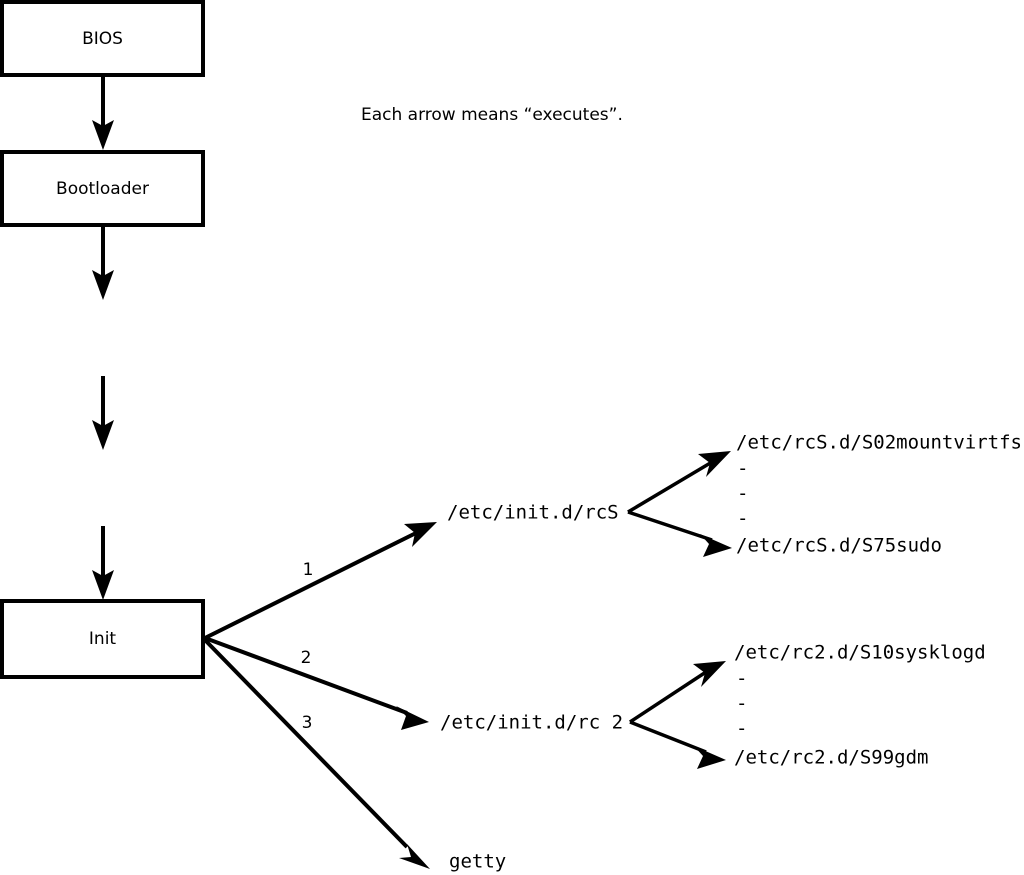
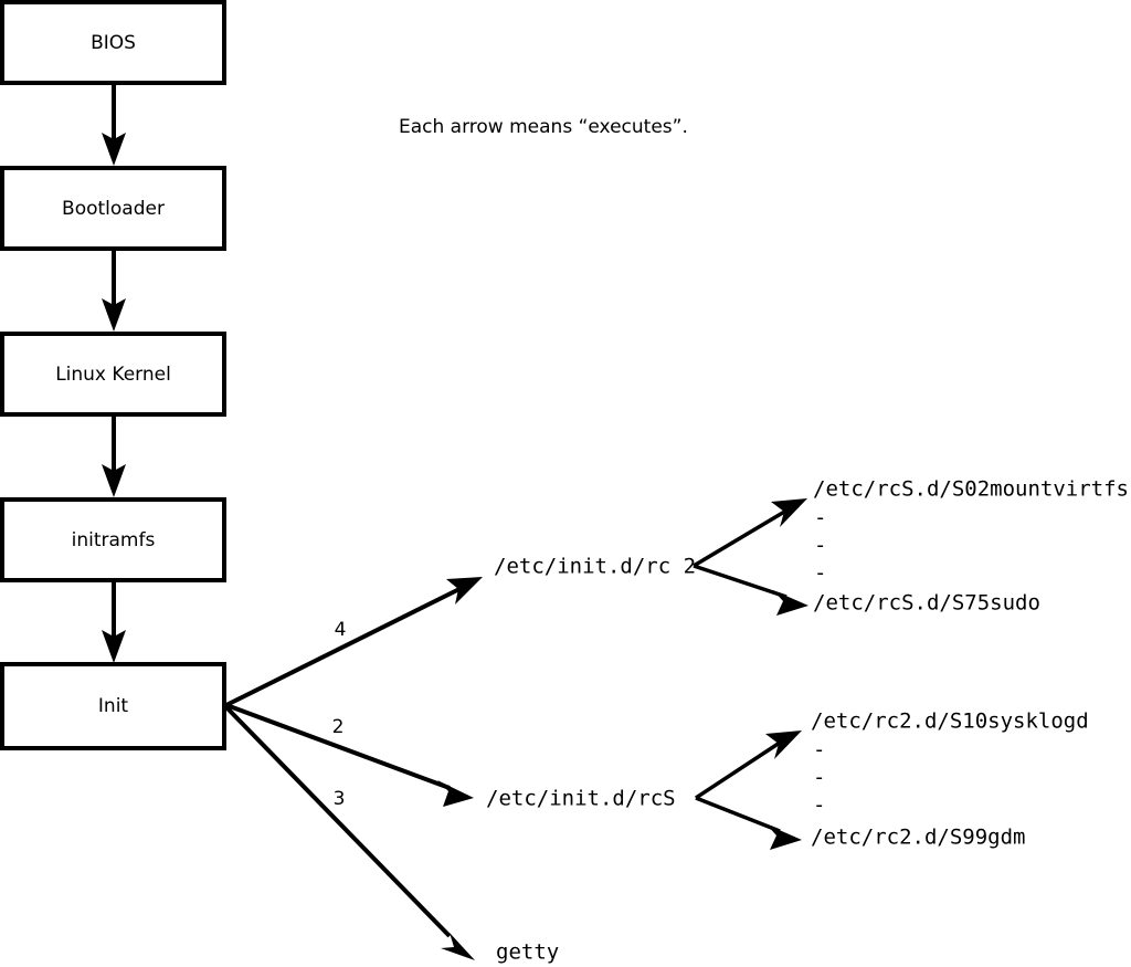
  BIOS
  Bootloader
+ Linux Kernel
+ initramfs
  Init
  Each arrow means “executes”.
- 1
+ 4
- /etc/init.d/rcS
+ /etc/init.d/rc 2
  2
- /etc/init.d/rc 2
+ /etc/init.d/rcS
  3
  getty
  /etc/rcS.d/S02mountvirtfs
  -
  -
  -
  /etc/rcS.d/S75sudo
  /etc/rc2.d/S10sysklogd
  -
  -
  -
  /etc/rc2.d/S99gdm
